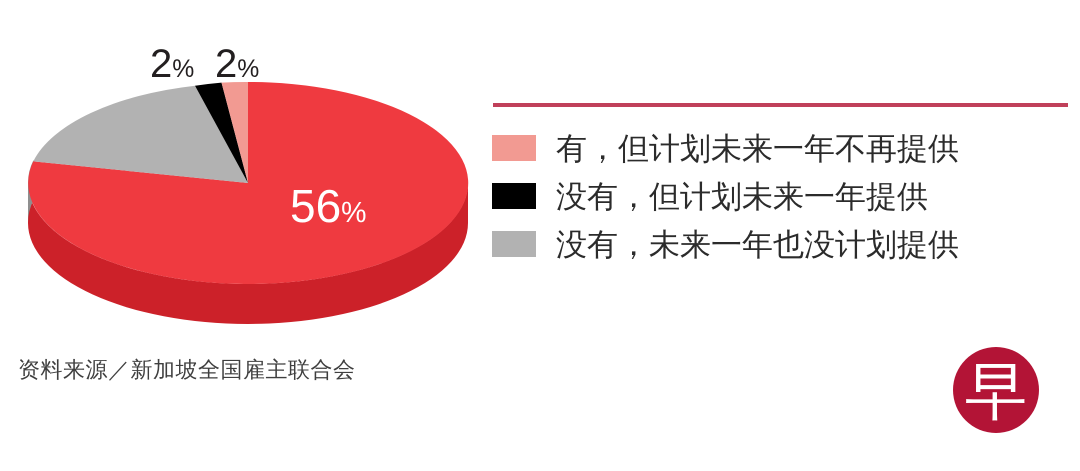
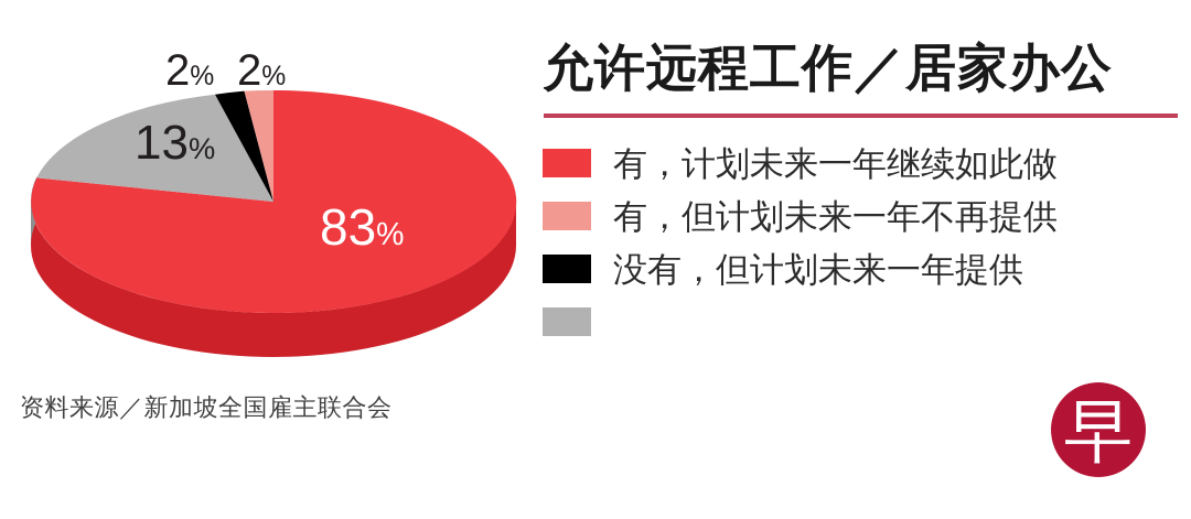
  2%
  2%
+ 13%
- 56%
+ 83%
  资料来源／新加坡全国雇主联合会
+ 允许远程工作／居家办公
+ 有，计划未来一年继续如此做
  有，但计划未来一年不再提供
  没有，但计划未来一年提供
- 没有，未来一年也没计划提供
  早
